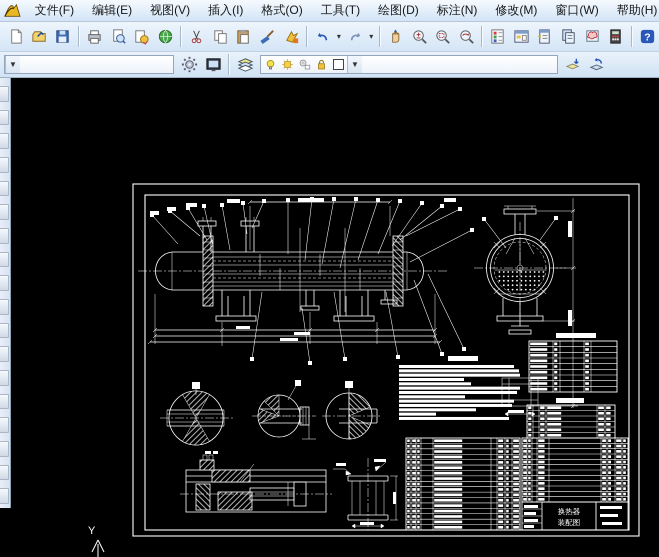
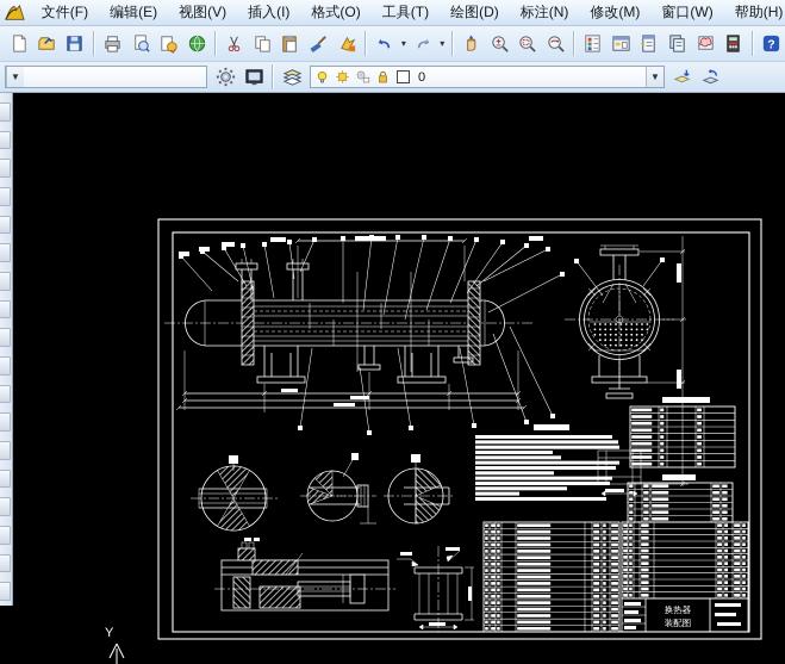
  文件(F)
  编辑(E)
  视图(V)
  插入(I)
  格式(O)
  工具(T)
  绘图(D)
  标注(N)
  修改(M)
  窗口(W)
  帮助(H)
  ▾
  ▾
  ?
  ▼
+ 0
  ▼
  换热器
  装配图
  Y
